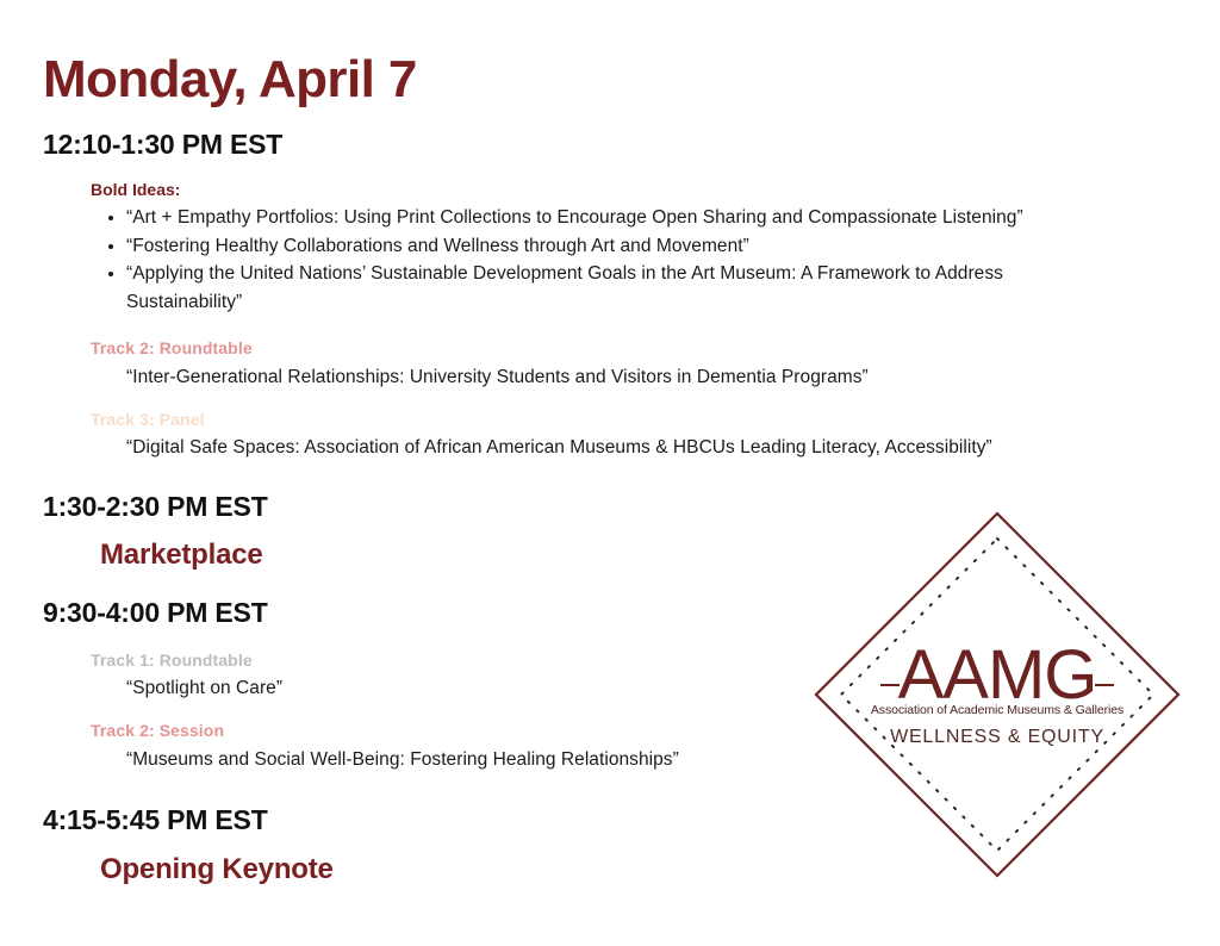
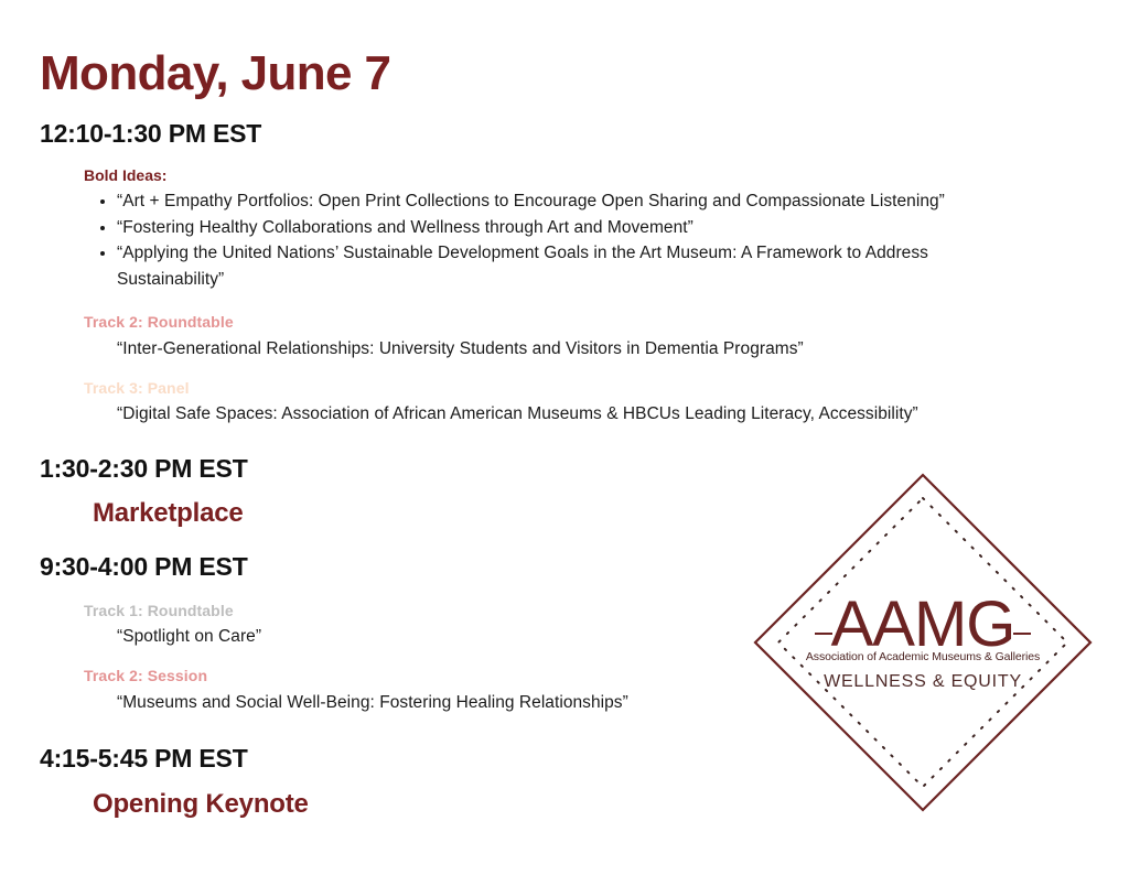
- Monday, April 7
+ Monday, June 7
  12:10-1:30 PM EST
  Bold Ideas:
- “Art + Empathy Portfolios: Using Print Collections to Encourage Open Sharing and Compassionate Listening”
+ “Art + Empathy Portfolios: Open Print Collections to Encourage Open Sharing and Compassionate Listening”
  “Fostering Healthy Collaborations and Wellness through Art and Movement”
  “Applying the United Nations’ Sustainable Development Goals in the Art Museum: A Framework to Address Sustainability”
  Track 2: Roundtable
  “Inter-Generational Relationships: University Students and Visitors in Dementia Programs”
  Track 3: Panel
  “Digital Safe Spaces: Association of African American Museums & HBCUs Leading Literacy, Accessibility”
  1:30-2:30 PM EST
  Marketplace
  9:30-4:00 PM EST
  Track 1: Roundtable
  “Spotlight on Care”
  Track 2: Session
  “Museums and Social Well-Being: Fostering Healing Relationships”
  4:15-5:45 PM EST
  Opening Keynote
  AAMG
  Association of Academic Museums & Galleries
  WELLNESS & EQUITY
